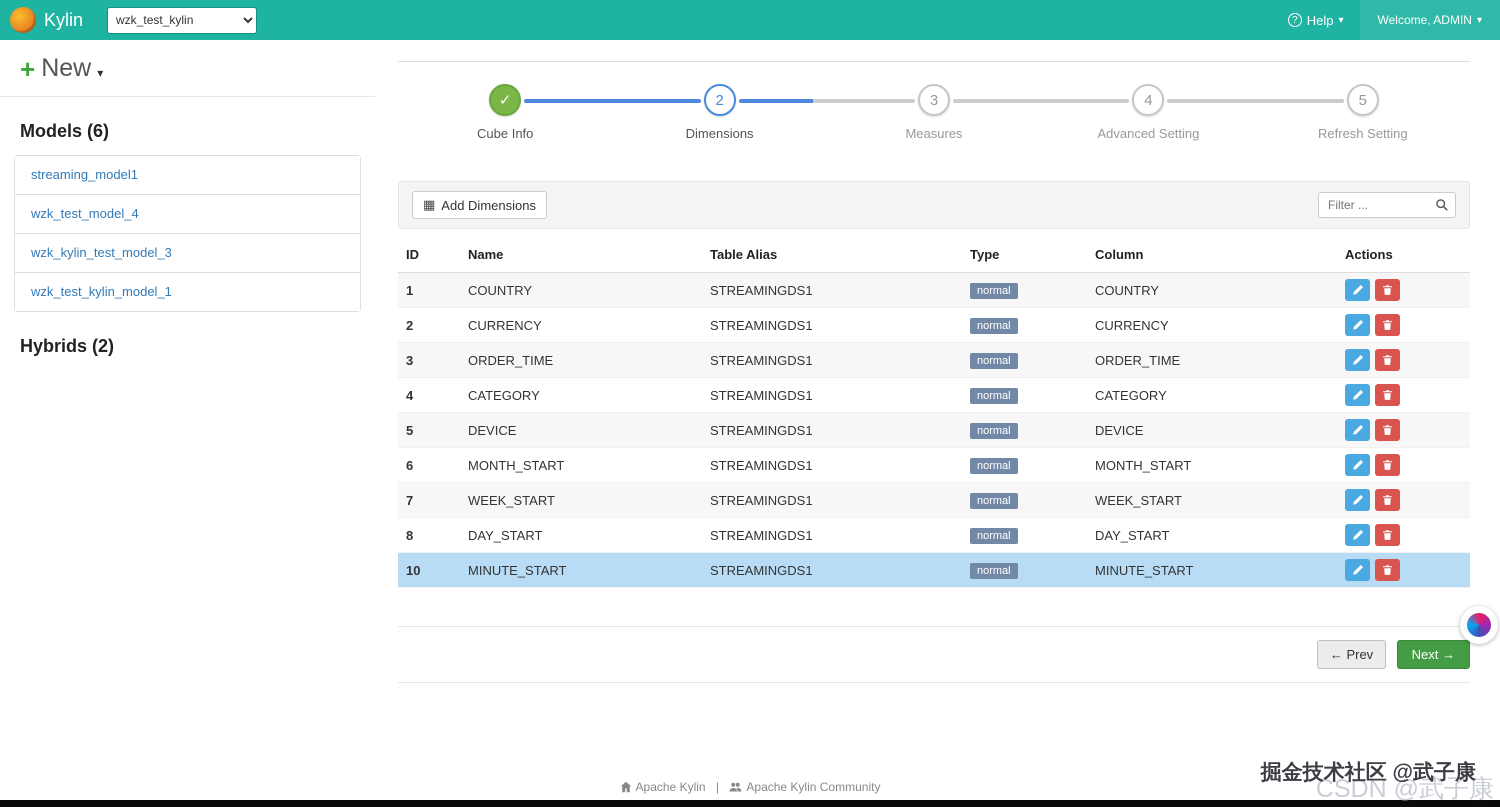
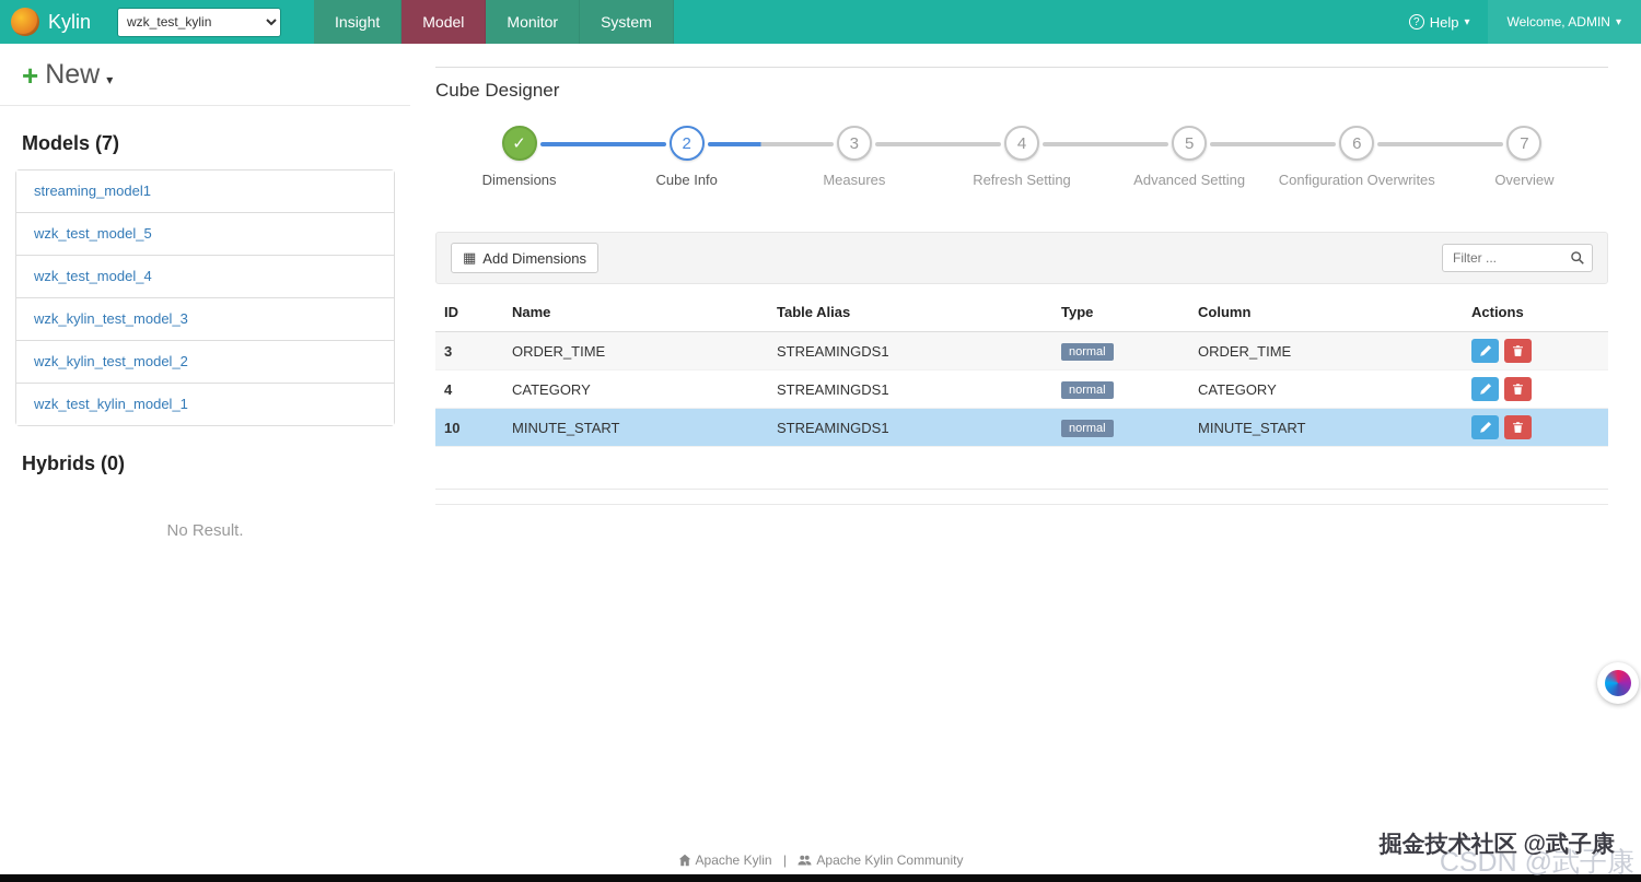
  Kylin
  wzk_test_kylin
+ Insight
+ Model
+ Monitor
+ System
  ?
  Help
  ▾
  Welcome, ADMIN
  ▾
  +
  New
  ▾
- Models (6)
+ Models (7)
  streaming_model1
+ wzk_test_model_5
  wzk_test_model_4
  wzk_kylin_test_model_3
+ wzk_kylin_test_model_2
  wzk_test_kylin_model_1
- Hybrids (2)
+ Hybrids (0)
+ No Result.
+ Cube Designer
  ✓
- Cube Info
+ Dimensions
  2
- Dimensions
+ Cube Info
  3
  Measures
  4
- Advanced Setting
+ Refresh Setting
  5
- Refresh Setting
+ Advanced Setting
+ 6
+ Configuration Overwrites
+ 7
+ Overview
  ▦
  Add Dimensions
  Filter ...
  ID	Name	Table Alias	Type	Column	Actions
- 1	COUNTRY	STREAMINGDS1	normal	COUNTRY
- 2	CURRENCY	STREAMINGDS1	normal	CURRENCY
  3	ORDER_TIME	STREAMINGDS1	normal	ORDER_TIME
  4	CATEGORY	STREAMINGDS1	normal	CATEGORY
- 5	DEVICE	STREAMINGDS1	normal	DEVICE
- 6	MONTH_START	STREAMINGDS1	normal	MONTH_START
- 7	WEEK_START	STREAMINGDS1	normal	WEEK_START
- 8	DAY_START	STREAMINGDS1	normal	DAY_START
  10	MINUTE_START	STREAMINGDS1	normal	MINUTE_START
- ← Prev Next →
  Apache Kylin | Apache Kylin Community
  掘金技术社区 @武子康
  CSDN @武子康
